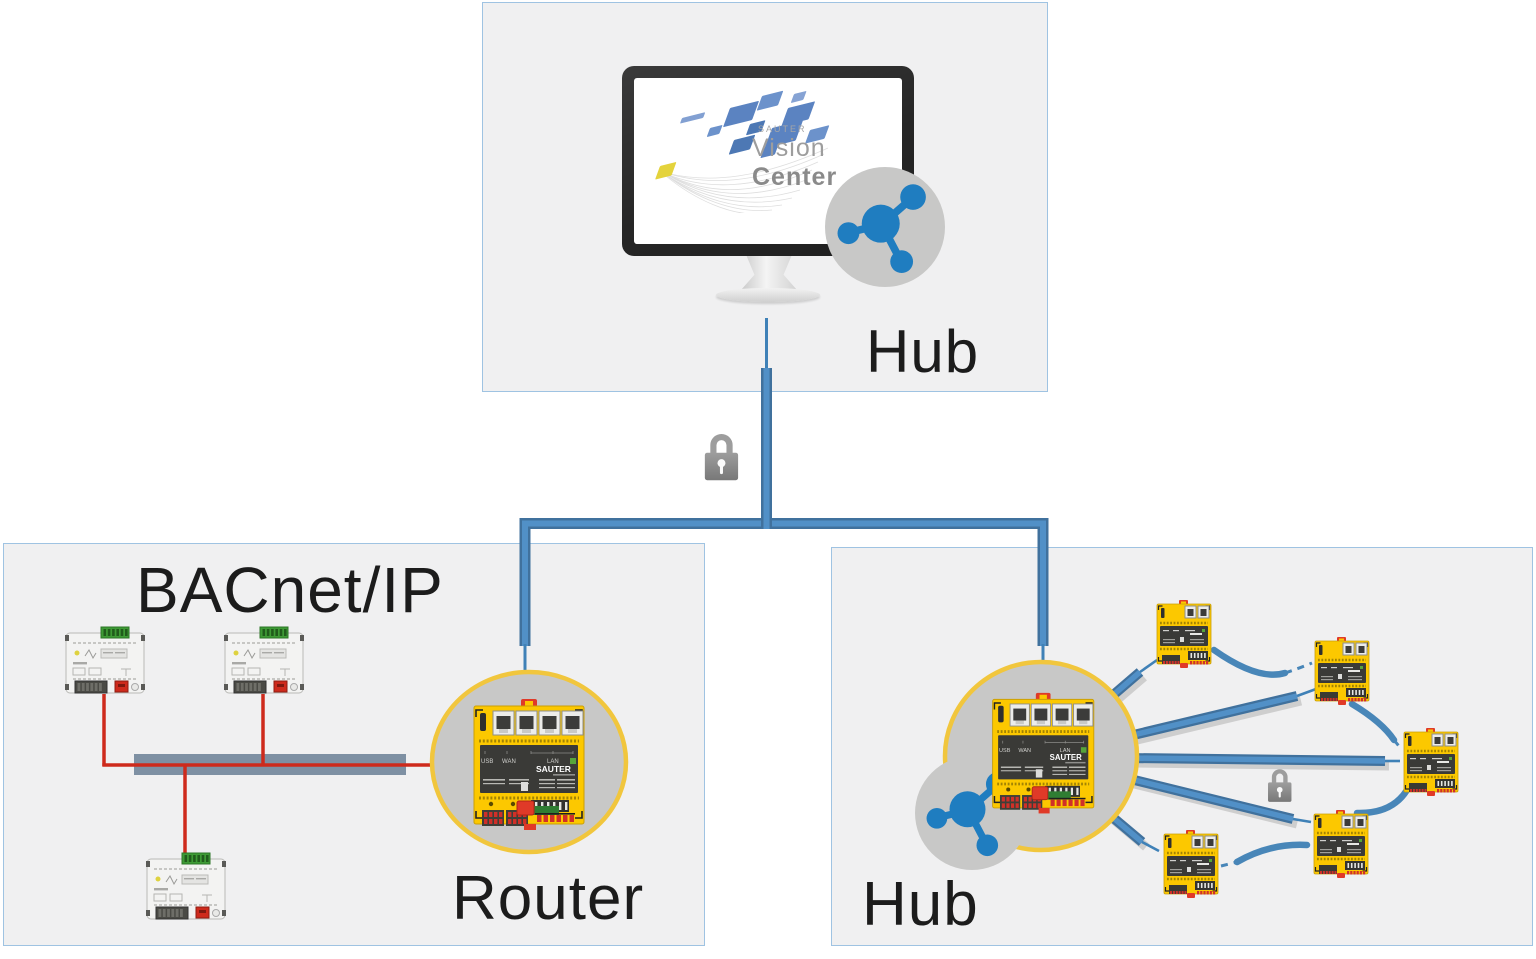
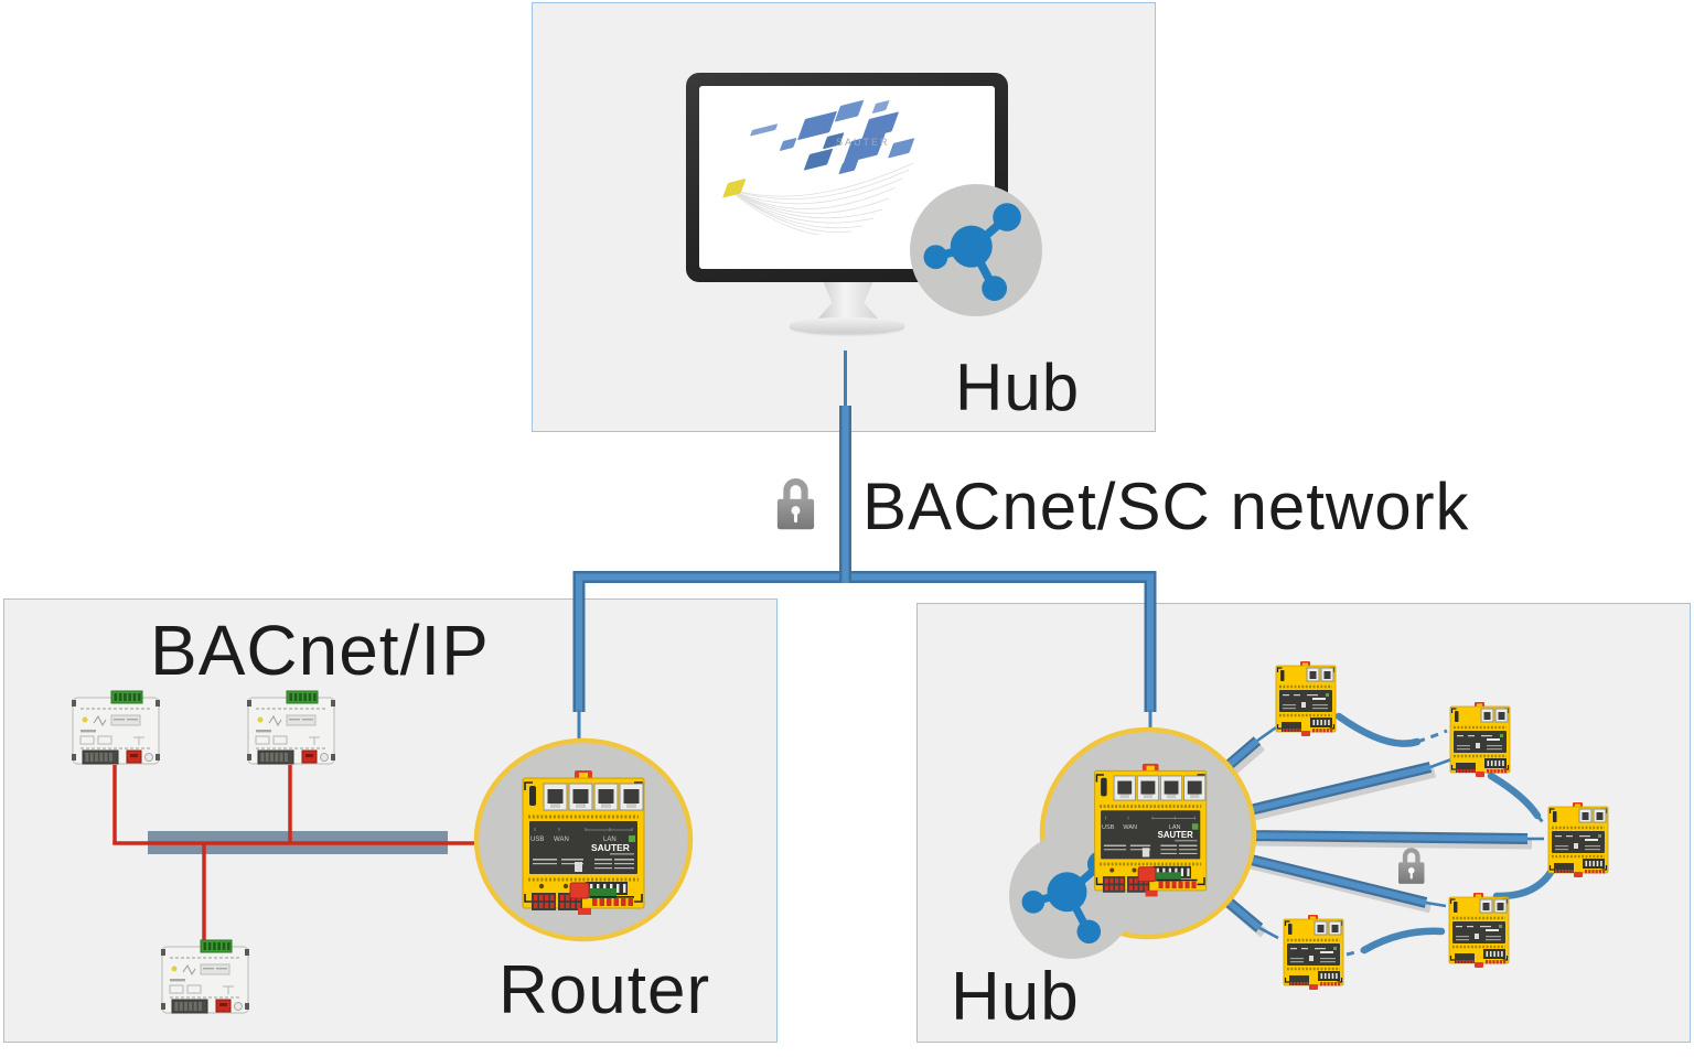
  SAUTER
- Vision Center
  Hub
+ BACnet/SC network
  BACnet/IP
  Router
  Hub
